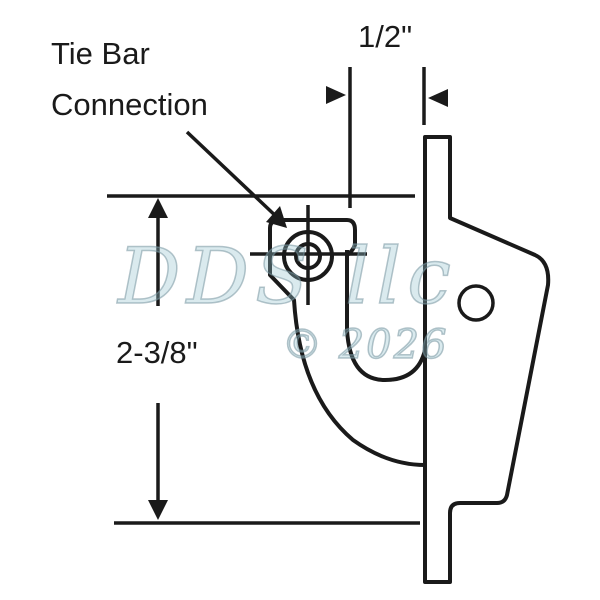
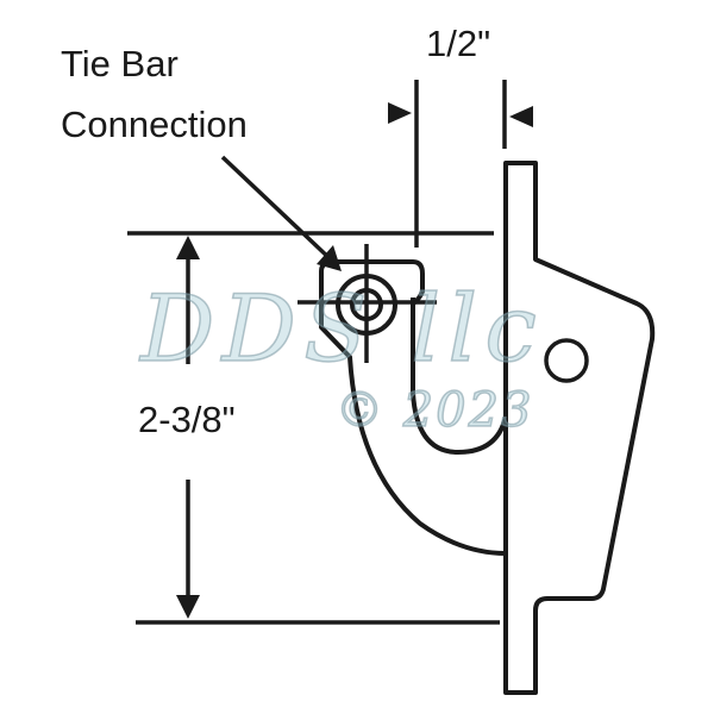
  DDS llc
- © 2026
+ © 2023
  Tie Bar
  Connection
  1/2"
  2-3/8"
